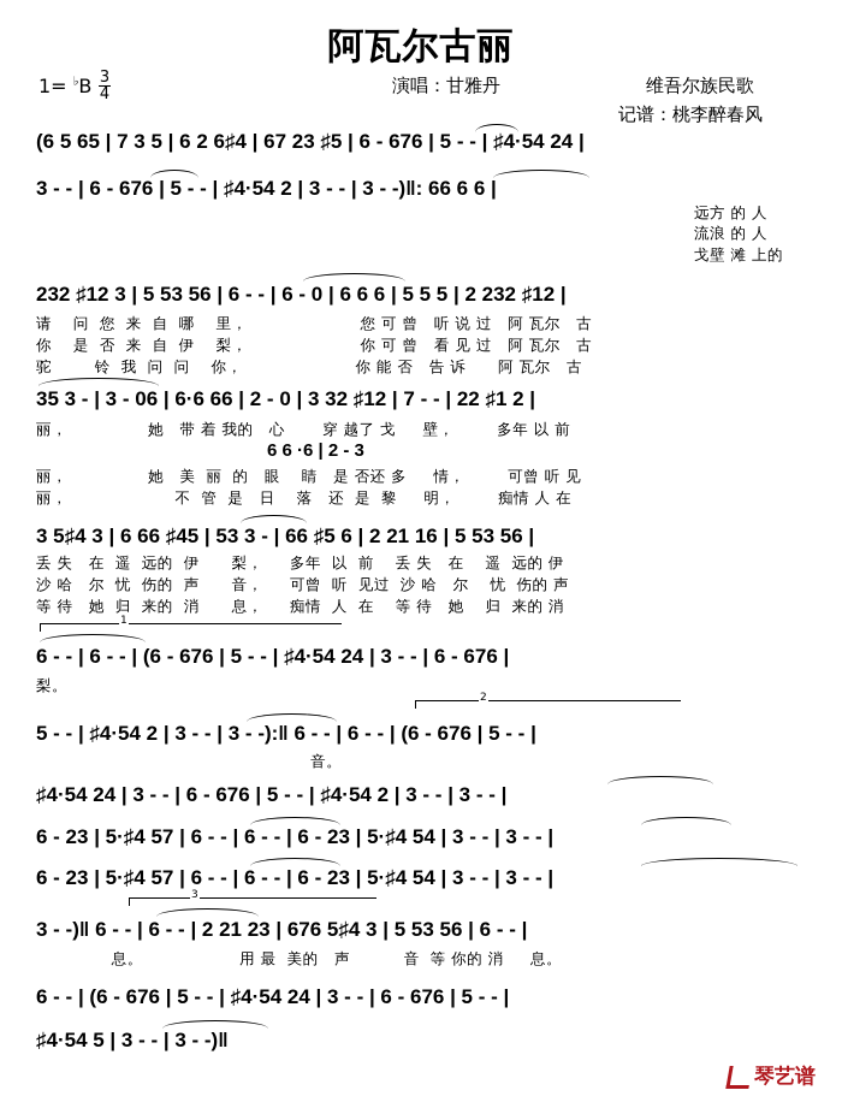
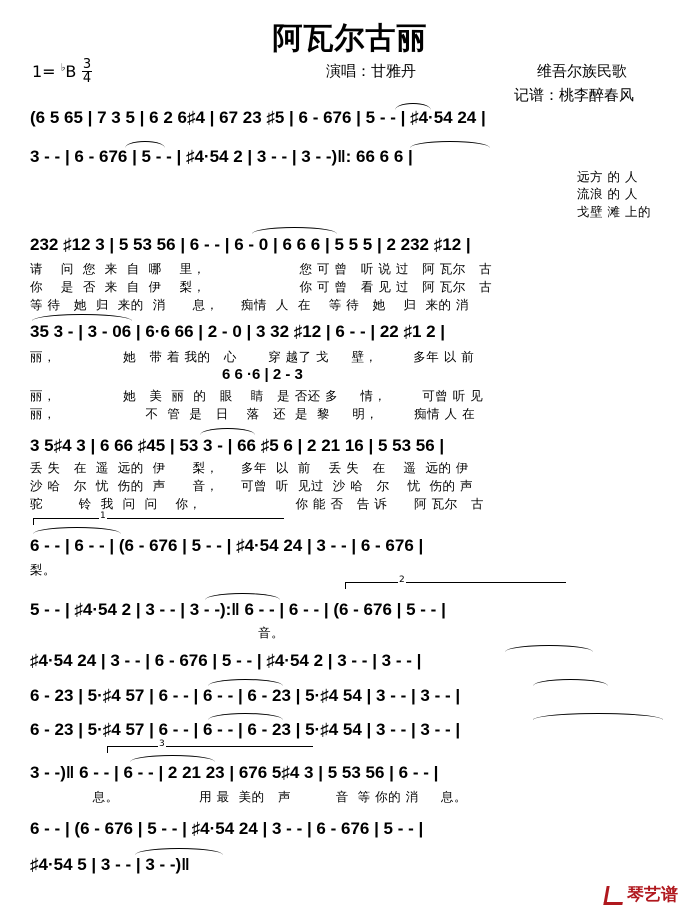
  阿瓦尔古丽
  1= ♭B
  3
  4
  演唱：甘雅丹
  维吾尔族民歌
  记谱：桃李醉春风
  (6 5 65 | 7 3 5 | 6 2 6♯4 | 67 23 ♯5 | 6 - 676 | 5 - - | ♯4·54 24 |
  3 - - | 6 - 676 | 5 - - | ♯4·54 2 | 3 - - | 3 - -)‖: 66 6 6 |
  远方 的 人
  流浪 的 人
  戈壁 滩 上的
  232 ♯12 3 | 5 53 56 | 6 - - | 6 - 0 | 6 6 6 | 5 5 5 | 2 232 ♯12 |
  请 问 您 来 自 哪 里， 您 可 曾 听 说 过 阿 瓦尔 古
  你 是 否 来 自 伊 梨， 你 可 曾 看 见 过 阿 瓦尔 古
- 驼 铃 我 问 问 你， 你 能 否 告 诉 阿 瓦尔 古
+ 等 待 她 归 来的 消 息， 痴情 人 在 等 待 她 归 来的 消
- 35 3 - | 3 - 06 | 6·6 66 | 2 - 0 | 3 32 ♯12 | 7 - - | 22 ♯1 2 |
+ 35 3 - | 3 - 06 | 6·6 66 | 2 - 0 | 3 32 ♯12 | 6 - - | 22 ♯1 2 |
  丽， 她 带 着 我的 心 穿 越了 戈 壁， 多年 以 前
  6 6 ·6 | 2 - 3
  丽， 她 美 丽 的 眼 睛 是 否还 多 情， 可曾 听 见
  丽， 不 管 是 日 落 还 是 黎 明， 痴情 人 在
  3 5♯4 3 | 6 66 ♯45 | 53 3 - | 66 ♯5 6 | 2 21 16 | 5 53 56 |
  丢 失 在 遥 远的 伊 梨， 多年 以 前 丢 失 在 遥 远的 伊
  沙 哈 尔 忧 伤的 声 音， 可曾 听 见过 沙 哈 尔 忧 伤的 声
- 等 待 她 归 来的 消 息， 痴情 人 在 等 待 她 归 来的 消
+ 驼 铃 我 问 问 你， 你 能 否 告 诉 阿 瓦尔 古
  1
  6 - - | 6 - - | (6 - 676 | 5 - - | ♯4·54 24 | 3 - - | 6 - 676 |
  梨。
  2
  5 - - | ♯4·54 2 | 3 - - | 3 - -):‖ 6 - - | 6 - - | (6 - 676 | 5 - - |
  音。
  ♯4·54 24 | 3 - - | 6 - 676 | 5 - - | ♯4·54 2 | 3 - - | 3 - - |
  6 - 23 | 5·♯4 57 | 6 - - | 6 - - | 6 - 23 | 5·♯4 54 | 3 - - | 3 - - |
  6 - 23 | 5·♯4 57 | 6 - - | 6 - - | 6 - 23 | 5·♯4 54 | 3 - - | 3 - - |
  3
  3 - -)‖ 6 - - | 6 - - | 2 21 23 | 676 5♯4 3 | 5 53 56 | 6 - - |
  息。 用 最 美的 声 音 等 你的 消 息。
  6 - - | (6 - 676 | 5 - - | ♯4·54 24 | 3 - - | 6 - 676 | 5 - - |
  ♯4·54 5 | 3 - - | 3 - -)‖
  琴艺谱
